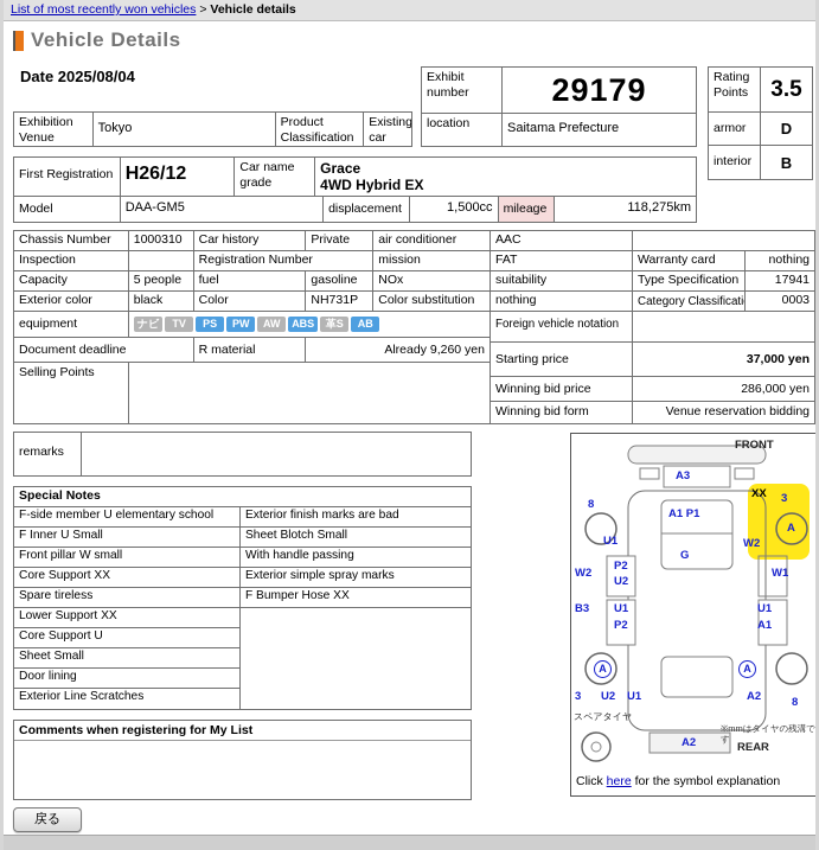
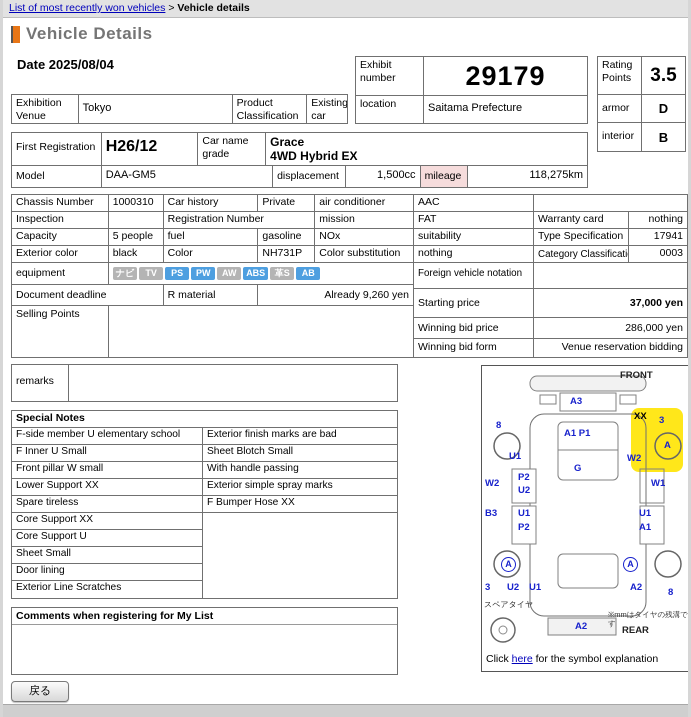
  List of most recently won vehicles > Vehicle details
  Vehicle Details
  Date 2025/08/04
  Exhibit number
  29179
  location
  Saitama Prefecture
  Rating Points
  3.5
  armor
  D
  interior
  B
  Exhibition Venue
  Tokyo
  Product Classification
  Existing car
  First Registration
  H26/12
  Car name grade
  Grace
  4WD Hybrid EX
  Model
  DAA-GM5
  displacement
  1,500cc
  mileage
  118,275km
  Chassis Number
  1000310
  Car history
  Private
  air conditioner
  Inspection
  Registration Number
  mission
  Capacity
  5 people
  fuel
  gasoline
  NOx
  Exterior color
  black
  Color
  NH731P
  Color substitution
  equipment
  ナビ TV PS PW AW ABS 革S AB
  Document deadline
  R material
  Already 9,260 yen
  Selling Points
  AAC
  FAT
  Warranty card
  nothing
  suitability
  Type Specification
  17941
  nothing
  Category Classificati
  0003
  Foreign vehicle notation
  Starting price
  37,000 yen
  Winning bid price
  286,000 yen
  Winning bid form
  Venue reservation bidding
  remarks
  Special Notes
  F-side member U elementary school
  F Inner U Small
  Front pillar W small
- Core Support XX
+ Lower Support XX
  Spare tireless
- Lower Support XX
+ Core Support XX
  Core Support U
  Sheet Small
  Door lining
  Exterior Line Scratches
  Exterior finish marks are bad
  Sheet Blotch Small
  With handle passing
  Exterior simple spray marks
  F Bumper Hose XX
  Comments when registering for My List
  戻る
  FRONT
  REAR
  スペアタイヤ
  ※mmはタイヤの残溝です
  A3
  8
  3
  XX
  A
  U1
  A1 P1
  W2
  G
  P2
  U2
  W2
  W1
  B3
  U1
  P2
  U1
  A1
  A
  A
  3
  U2
  U1
  A2
  8
  A2
  Click here for the symbol explanation
